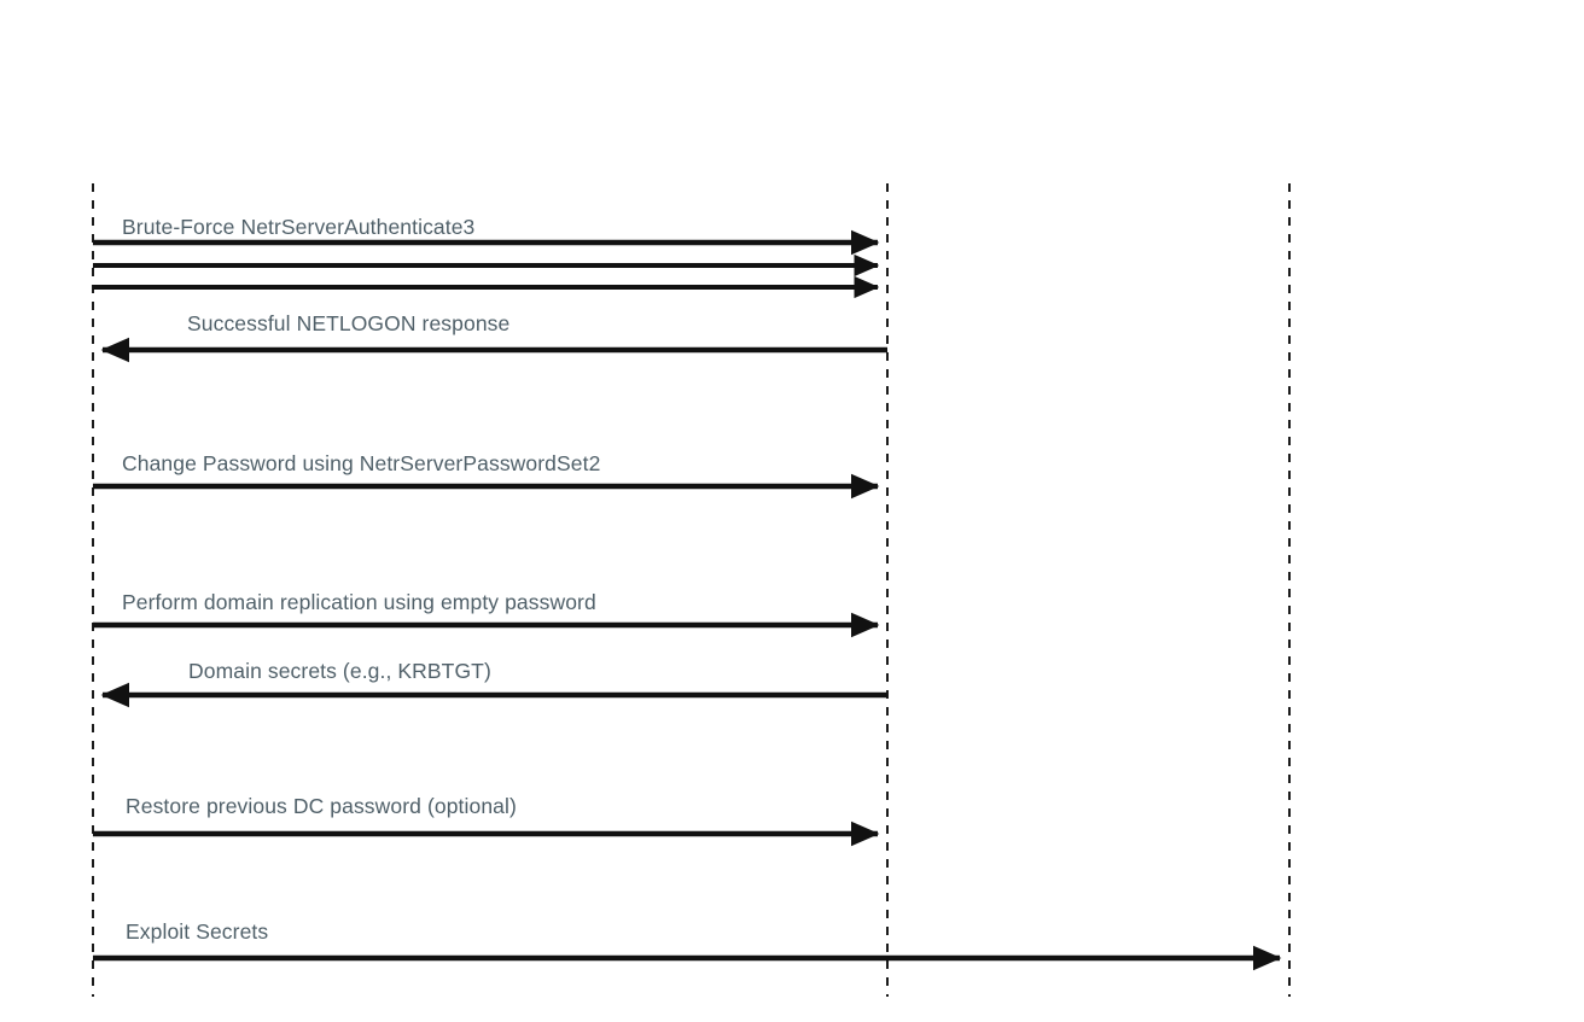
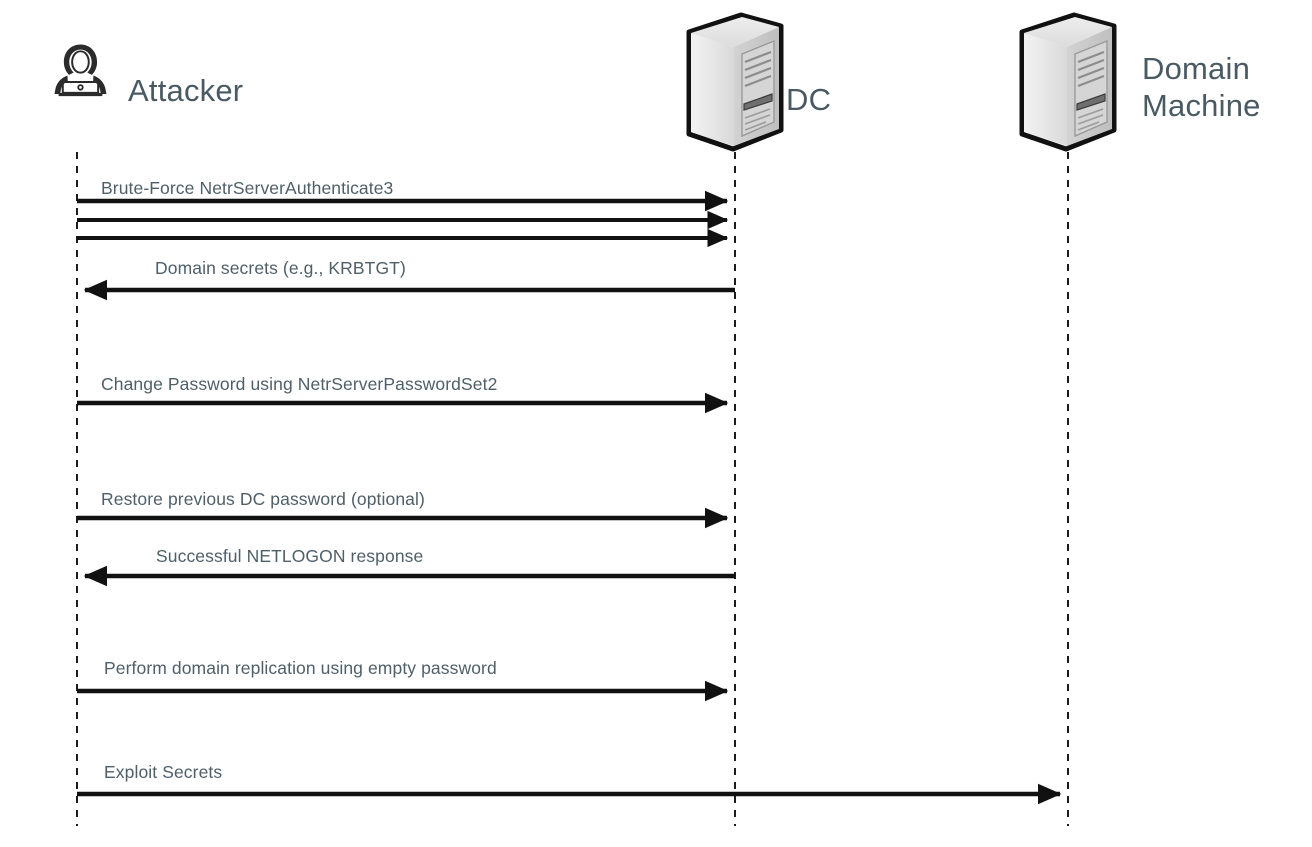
+ Attacker
+ DC
+ Domain
+ Machine
  Brute-Force NetrServerAuthenticate3
- Successful NETLOGON response
+ Domain secrets (e.g., KRBTGT)
  Change Password using NetrServerPasswordSet2
- Perform domain replication using empty password
+ Restore previous DC password (optional)
- Domain secrets (e.g., KRBTGT)
+ Successful NETLOGON response
- Restore previous DC password (optional)
+ Perform domain replication using empty password
  Exploit Secrets
